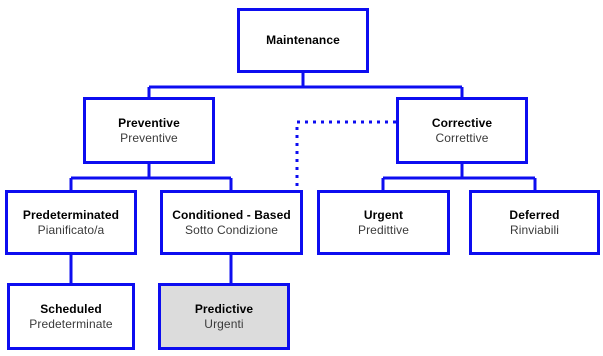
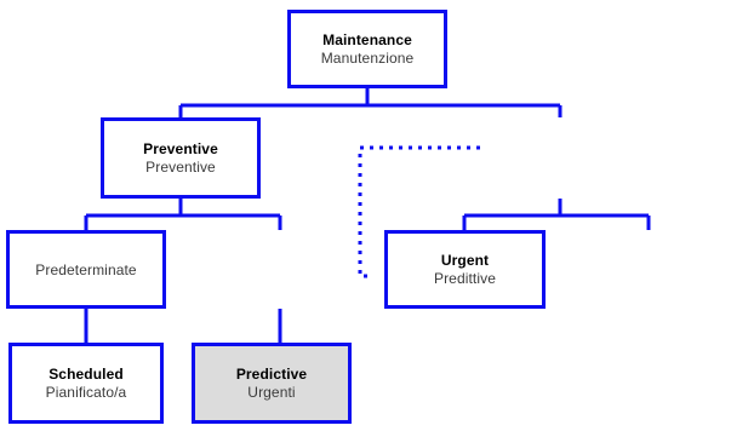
  Maintenance
+ Manutenzione
  Preventive
  Preventive
- Corrective
- Correttive
- Predeterminated
- Pianificato/a
+ Predeterminate
- Conditioned - Based
- Sotto Condizione
  Urgent
  Predittive
- Deferred
- Rinviabili
  Scheduled
- Predeterminate
+ Pianificato/a
  Predictive
  Urgenti
